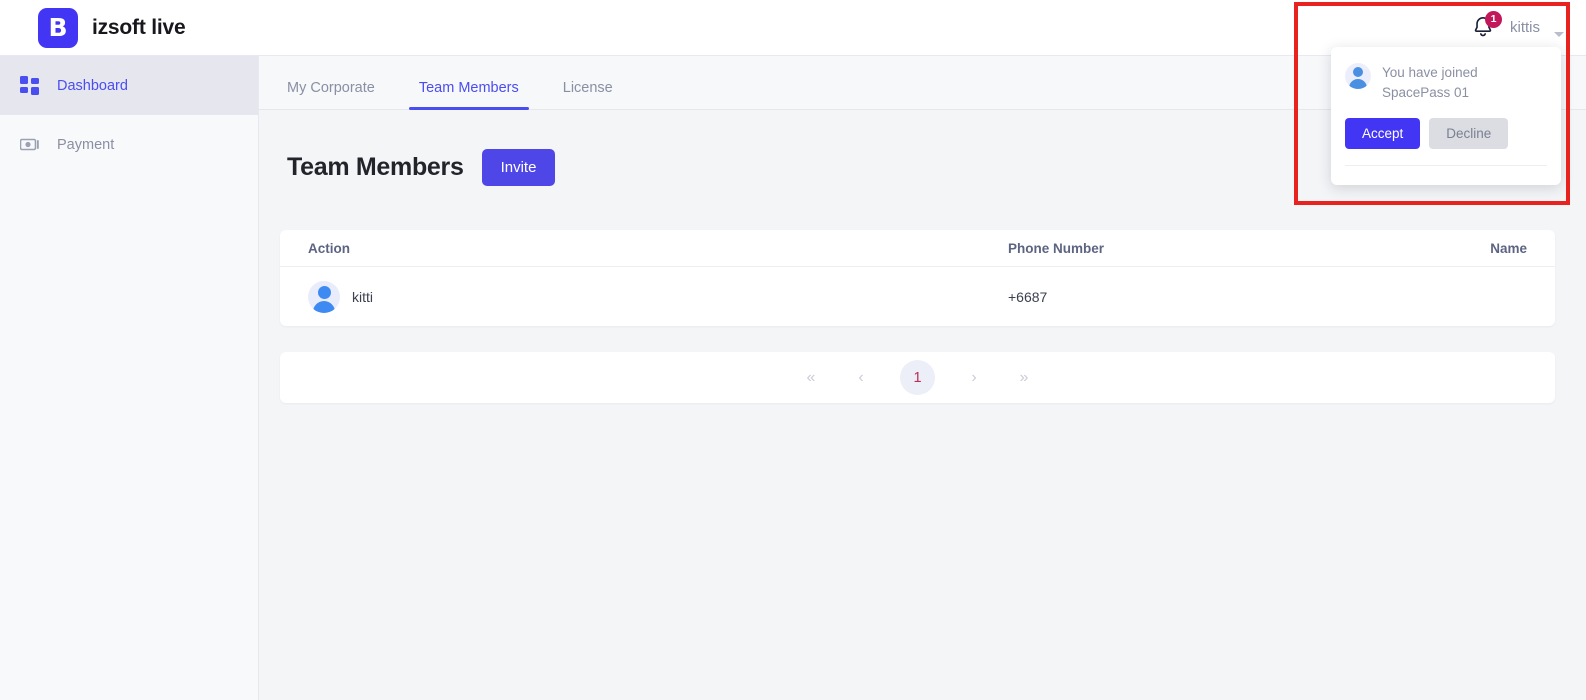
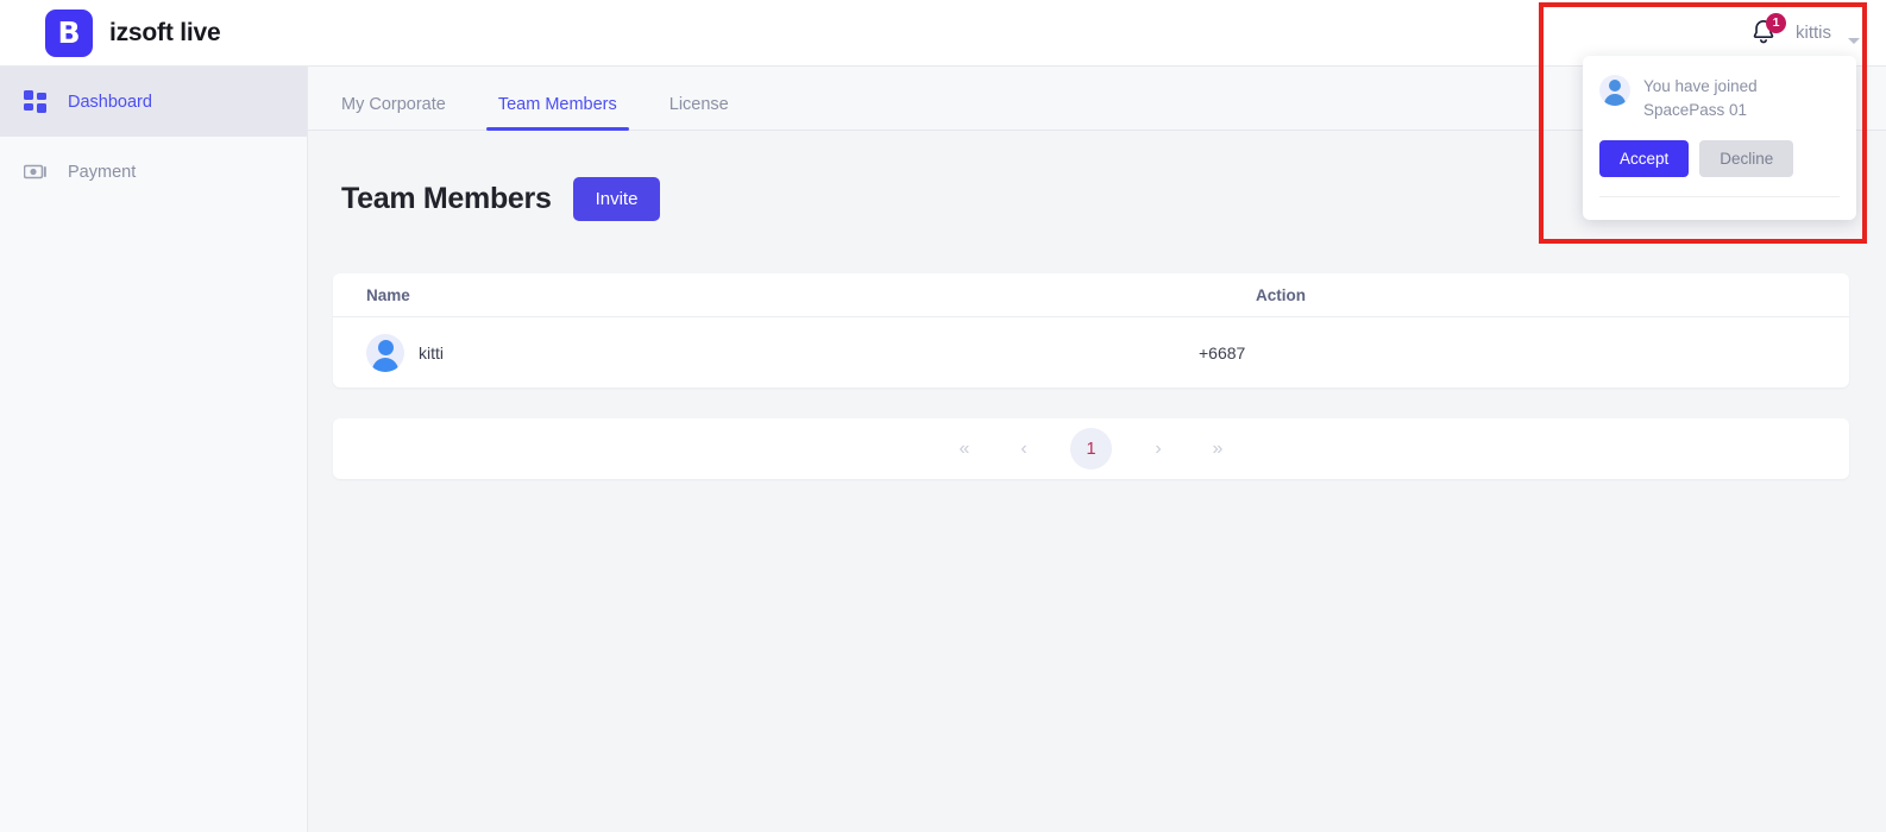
  B
  izsoft live
  1
  kittis
  You have joined SpacePass 01
  Accept
  Decline
  Dashboard
  Payment
  My Corporate
  Team Members
  License
  Team Members
  Invite
- Action
+ Name
- Phone Number
- Name
+ Action
  kitti
  +6687
  «
  ‹
  1
  ›
  »
